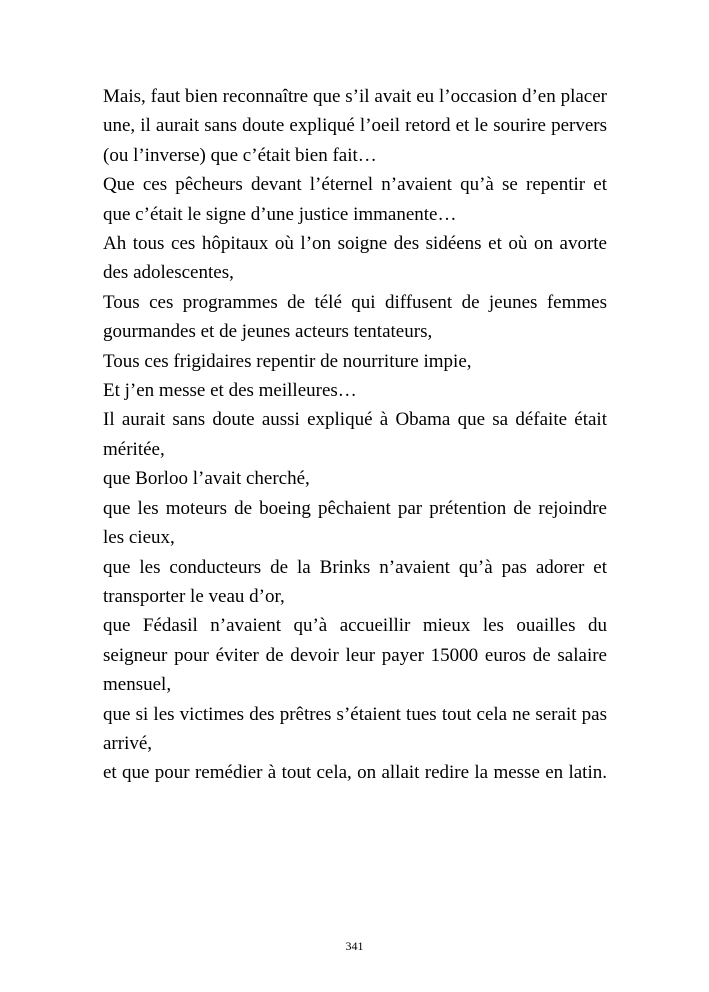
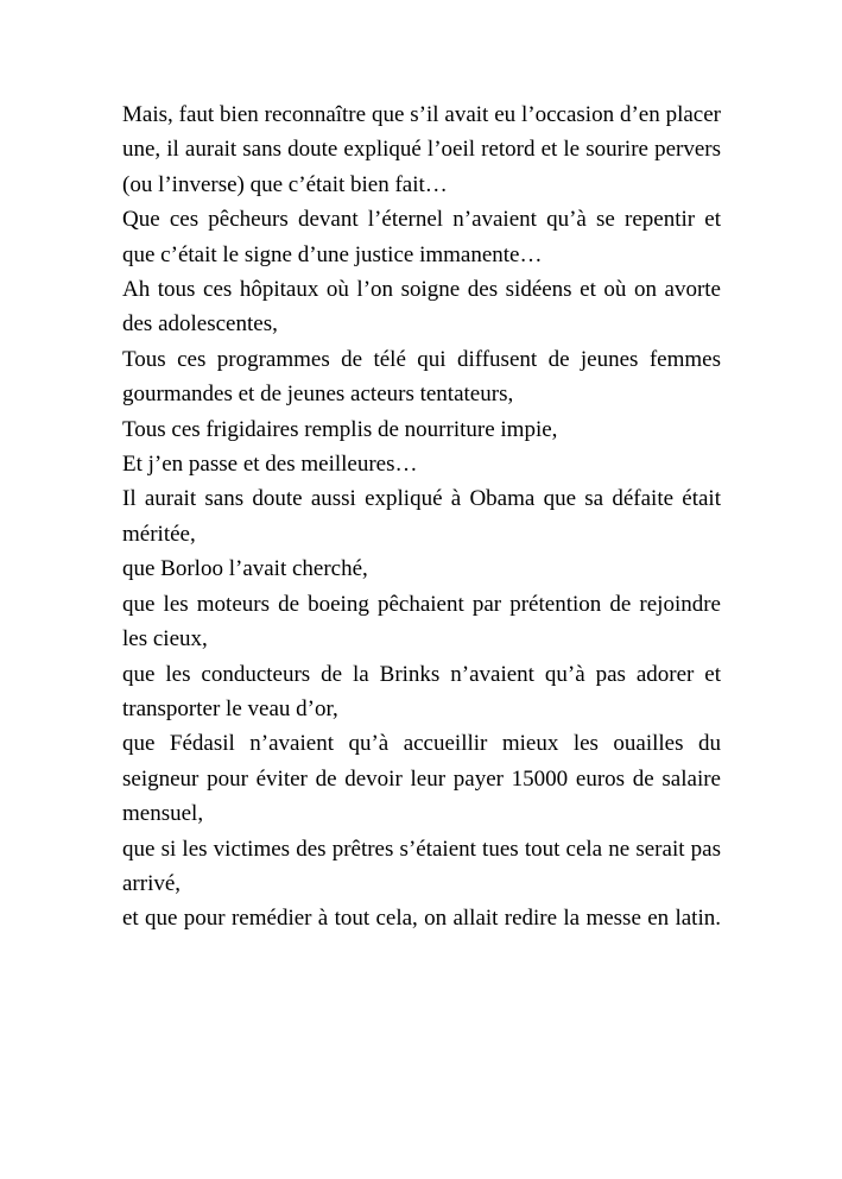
  Mais, faut bien reconnaître que s’il avait eu l’occasion d’en placer une, il aurait sans doute expliqué l’oeil retord et le sourire pervers (ou l’inverse) que c’était bien fait…
  Que ces pêcheurs devant l’éternel n’avaient qu’à se repentir et que c’était le signe d’une justice immanente…
  Ah tous ces hôpitaux où l’on soigne des sidéens et où on avorte des adolescentes,
  Tous ces programmes de télé qui diffusent de jeunes femmes gourmandes et de jeunes acteurs tentateurs,
- Tous ces frigidaires repentir de nourriture impie,
+ Tous ces frigidaires remplis de nourriture impie,
- Et j’en messe et des meilleures…
+ Et j’en passe et des meilleures…
  Il aurait sans doute aussi expliqué à Obama que sa défaite était méritée,
  que Borloo l’avait cherché,
  que les moteurs de boeing pêchaient par prétention de rejoindre les cieux,
  que les conducteurs de la Brinks n’avaient qu’à pas adorer et transporter le veau d’or,
  que Fédasil n’avaient qu’à accueillir mieux les ouailles du seigneur pour éviter de devoir leur payer 15000 euros de salaire mensuel,
  que si les victimes des prêtres s’étaient tues tout cela ne serait pas arrivé,
  et que pour remédier à tout cela, on allait redire la messe en latin.
- 341
